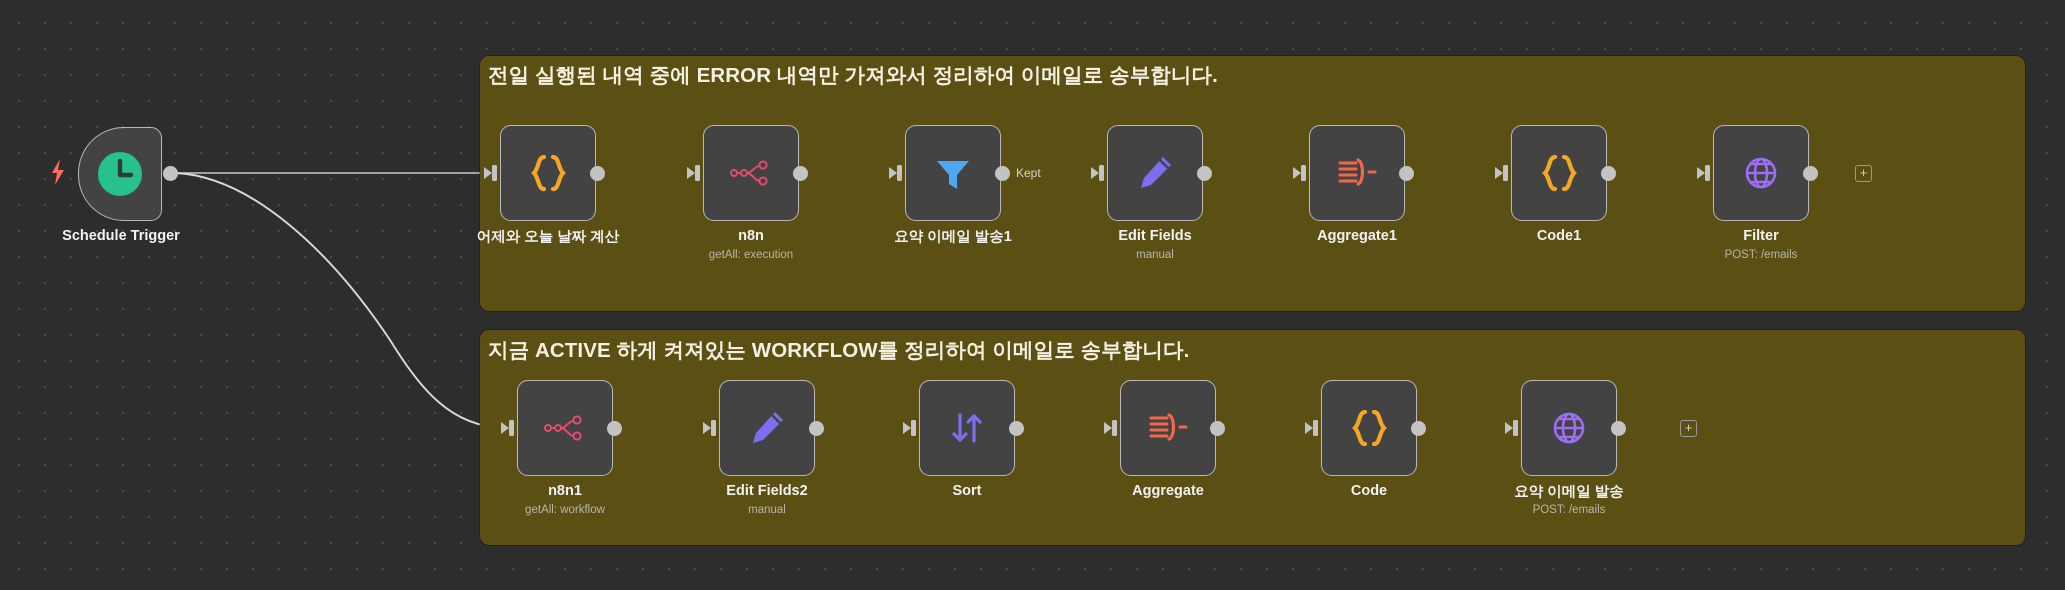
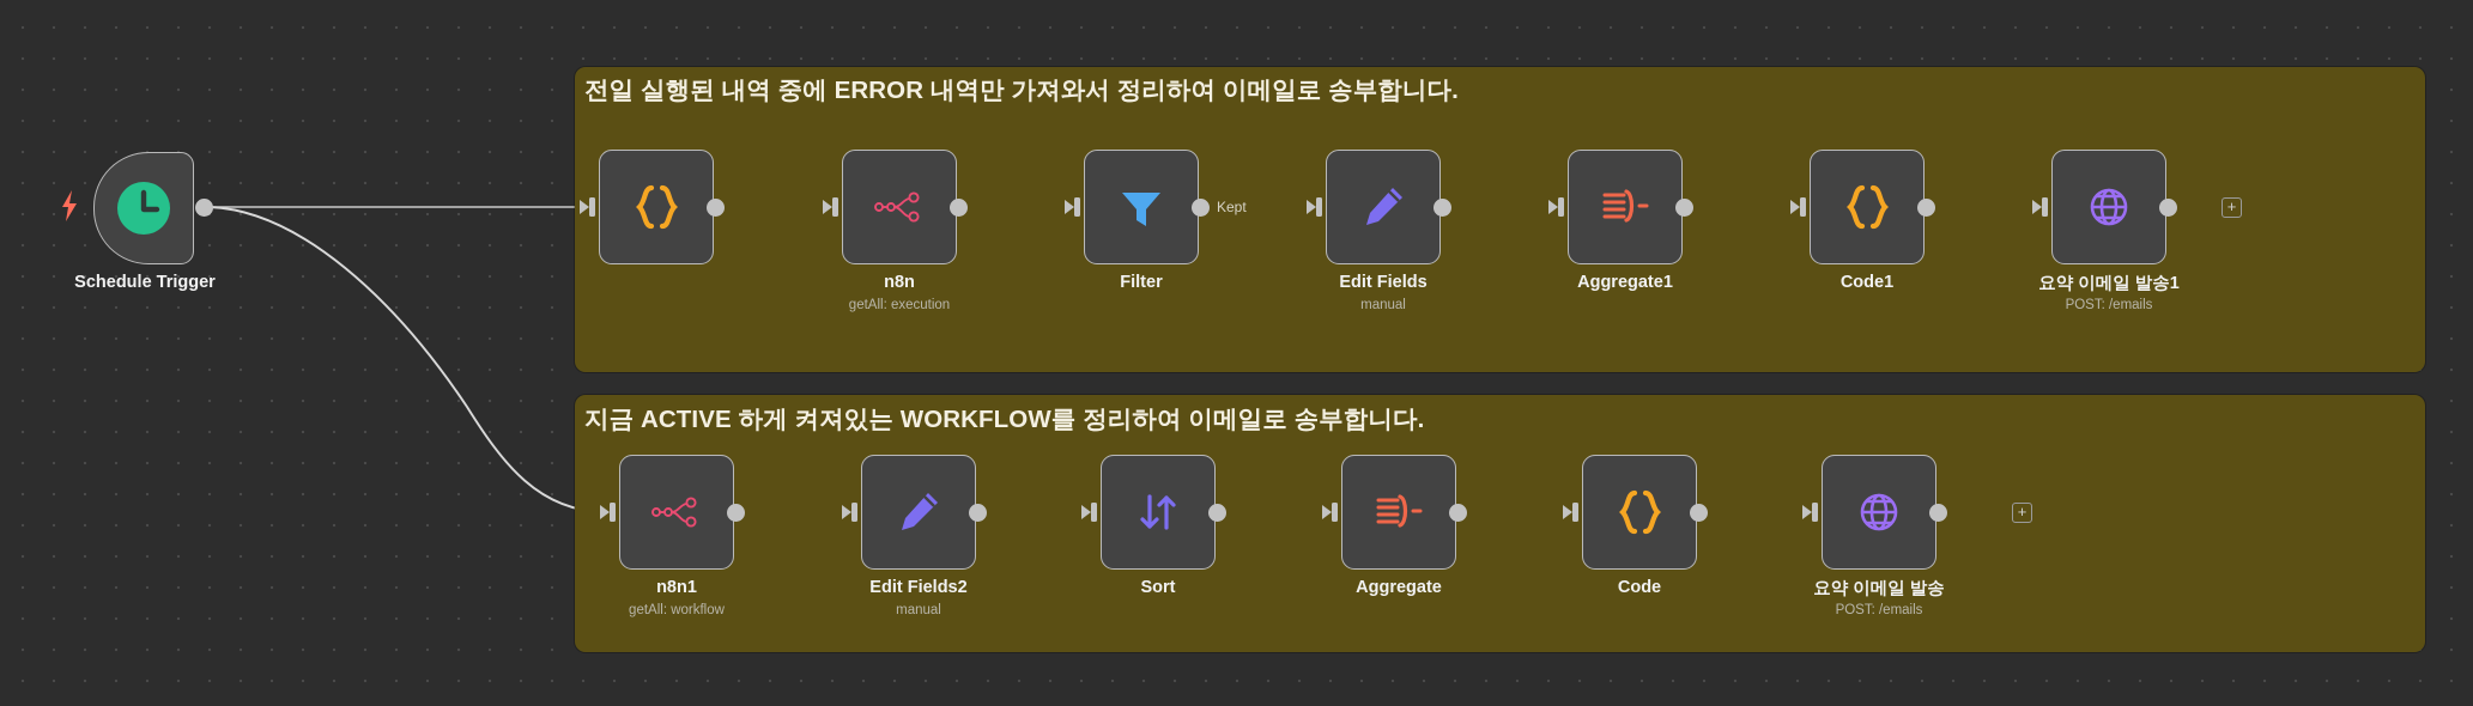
  전일 실행된 내역 중에 ERROR 내역만 가져와서 정리하여 이메일로 송부합니다.
- 어제와 오늘 날짜 계산
  n8n
  getAll: execution
  Kept
- 요약 이메일 발송1
+ Filter
  Edit Fields
  manual
  Aggregate1
  Code1
- Filter
+ 요약 이메일 발송1
  POST: /emails
  +
  지금 ACTIVE 하게 켜져있는 WORKFLOW를 정리하여 이메일로 송부합니다.
  n8n1
  getAll: workflow
  Edit Fields2
  manual
  Sort
  Aggregate
  Code
  요약 이메일 발송
  POST: /emails
  +
  Schedule Trigger
